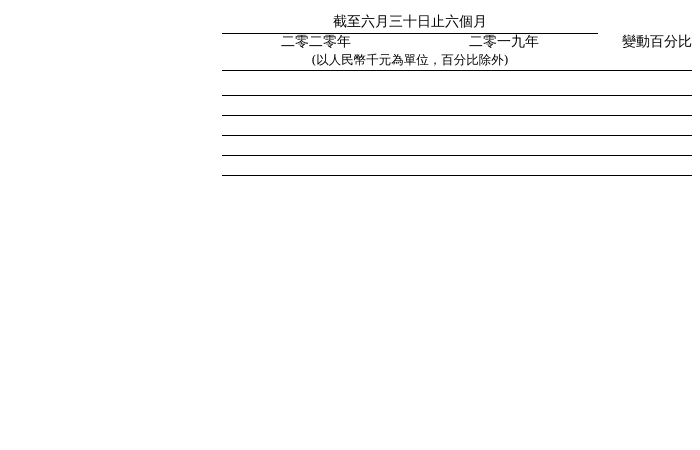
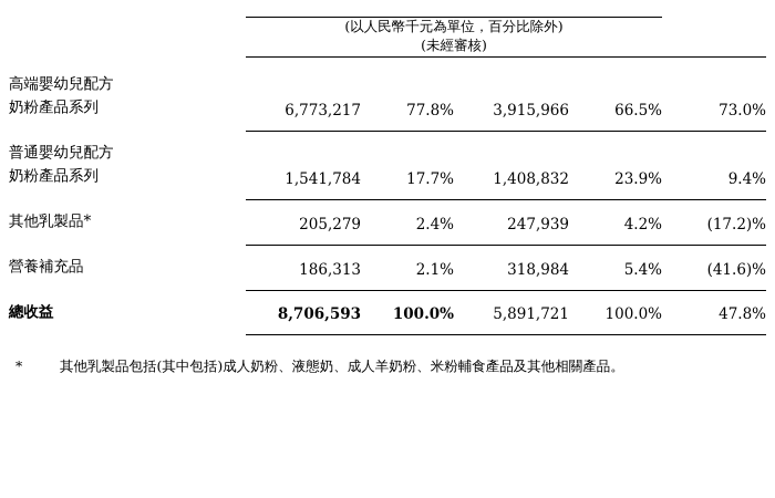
- 	截至六月三十日止六個月
- 	二零二零年	二零一九年	變動百分比
  	(以人民幣千元為單位，百分比除外)
+ 	(未經審核)
+ 高端嬰幼兒配方
+ 奶粉產品系列	6,773,217	77.8%	3,915,966	66.5%	73.0%
+ 普通嬰幼兒配方
+ 奶粉產品系列	1,541,784	17.7%	1,408,832	23.9%	9.4%
+ 其他乳製品*	205,279	2.4%	247,939	4.2%	(17.2)%
+ 營養補充品	186,313	2.1%	318,984	5.4%	(41.6)%
+ 總收益	8,706,593	100.0%	5,891,721	100.0%	47.8%
+ *
+ 其他乳製品包括(其中包括)成人奶粉、液態奶、成人羊奶粉、米粉輔食產品及其他相關產品。
